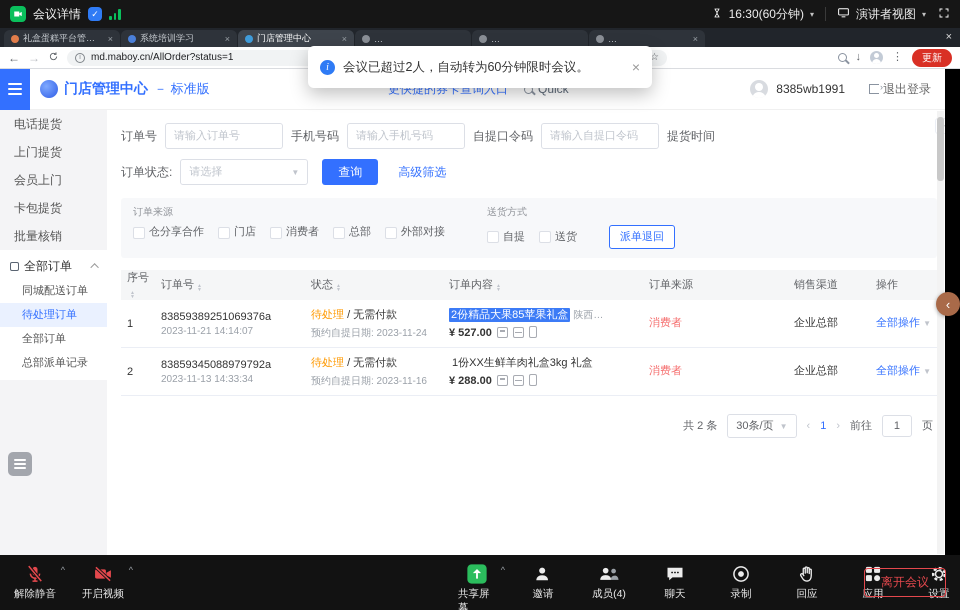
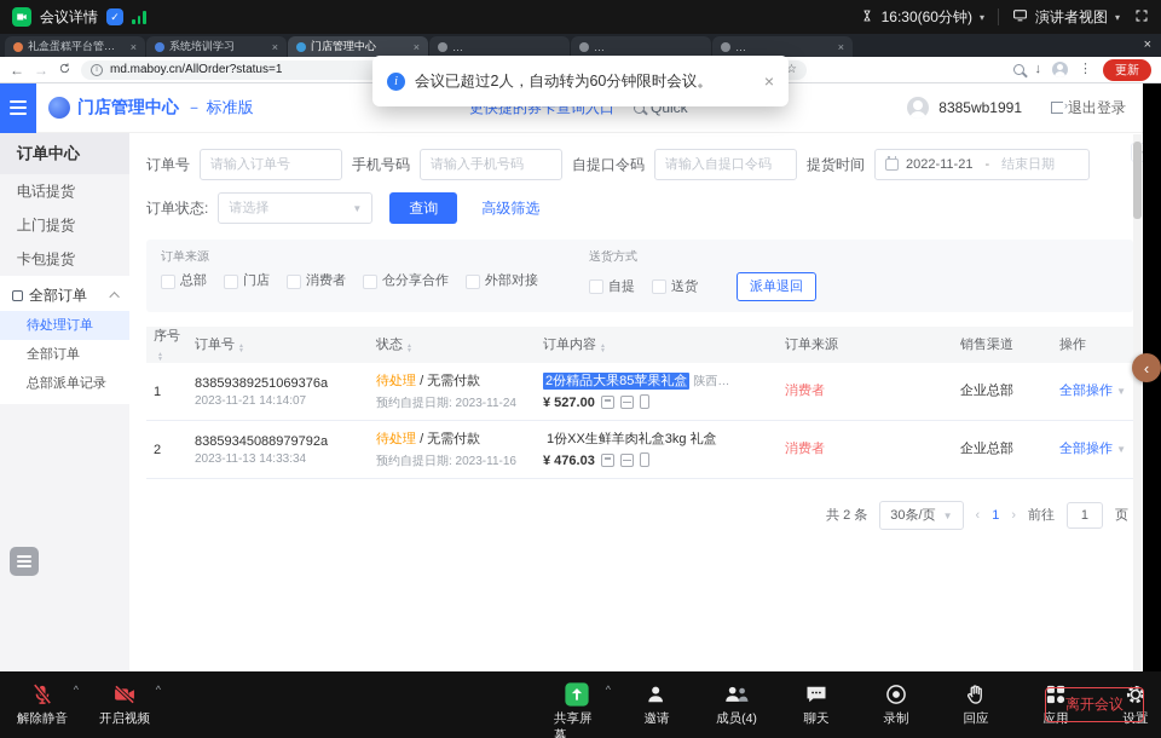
  会议详情
  ✓
  16:30(60分钟)
  ▾
  演讲者视图
  ▾
  礼盒蛋糕平台管理中
  ×
  系统培训学习
  ×
  门店管理中心
  ×
  …
  …
  …
  ×
  ×
  ←
  →
  md.maboy.cn/AllOrder?status=1
  ☆
  ↓
  ⋮
  更新
  i
  会议已超过2人，自动转为60分钟限时会议。
  ×
  门店管理中心
  － 标准版
  更快捷的券卡查询入口
  Quick
  8385wb1991
  退出登录
+ 订单中心
  电话提货
  上门提货
- 会员上门
  卡包提货
- 批量核销
  全部订单
- 同城配送订单
  待处理订单
  全部订单
  总部派单记录
  订单号
  请输入订单号
  手机号码
  请输入手机号码
  自提口令码
  请输入自提口令码
  提货时间
+ 2022-11-21
+ -
+ 结束日期
  订单状态:
  请选择
  ▼
  查询
  高级筛选
  订单来源
- 仓分享合作
+ 总部
  门店
  消费者
- 总部
+ 仓分享合作
  外部对接
  送货方式
  自提
  送货
  派单退回
  序号
  订单号
  状态
  订单内容
  订单来源
  销售渠道
  操作
  1
  83859389251069376a
  2023-11-21 14:14:07
  待处理 / 无需付款
  预约自提日期: 2023-11-24
  2份精品大果85苹果礼盒 陕西…
  ¥ 527.00
  消费者
  企业总部
  全部操作 ▼
  2
  83859345088979792a
  2023-11-13 14:33:34
  待处理 / 无需付款
  预约自提日期: 2023-11-16
  1份XX生鲜羊肉礼盒3kg 礼盒
- ¥ 288.00
+ ¥ 476.03
  消费者
  企业总部
  全部操作 ▼
  共 2 条
  30条/页
  ▼
  ‹
  1
  ›
  前往
  1
  页
  ‹
  ^
  解除静音
  ^
  开启视频
  ^
  共享屏幕
  邀请
  成员(4)
  聊天
  录制
  回应
  应用
  设置
  离开会议
